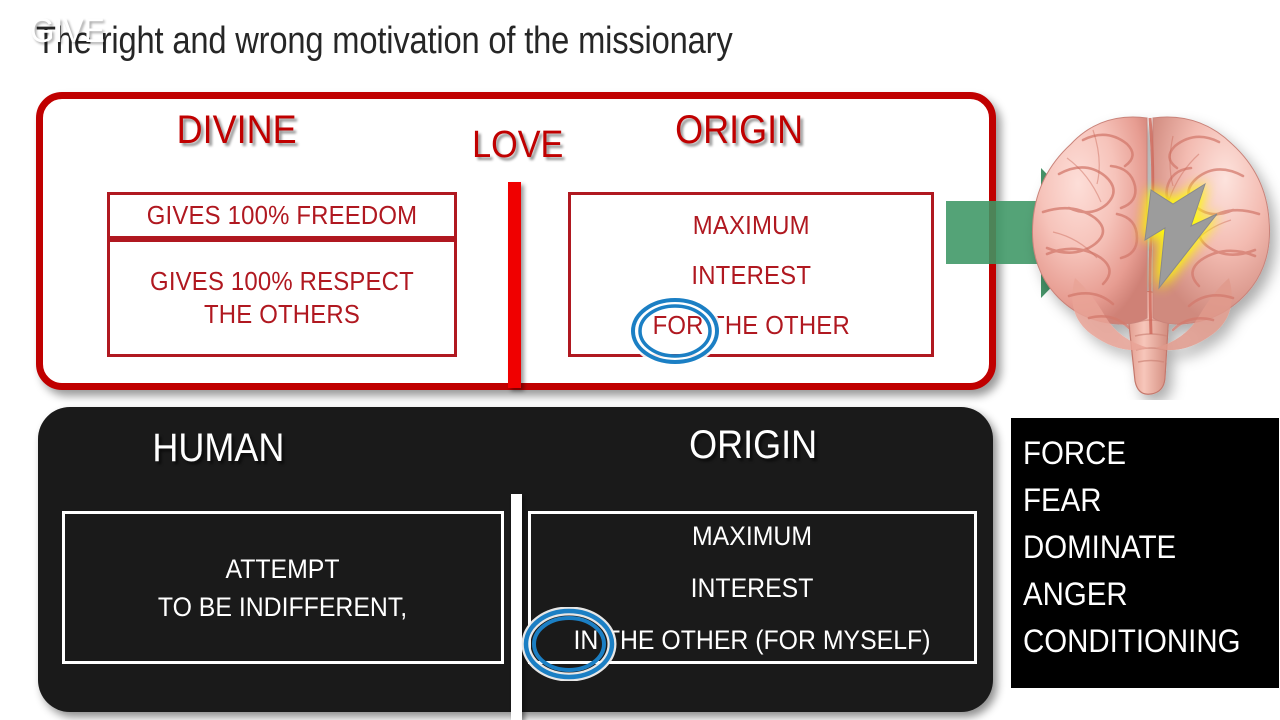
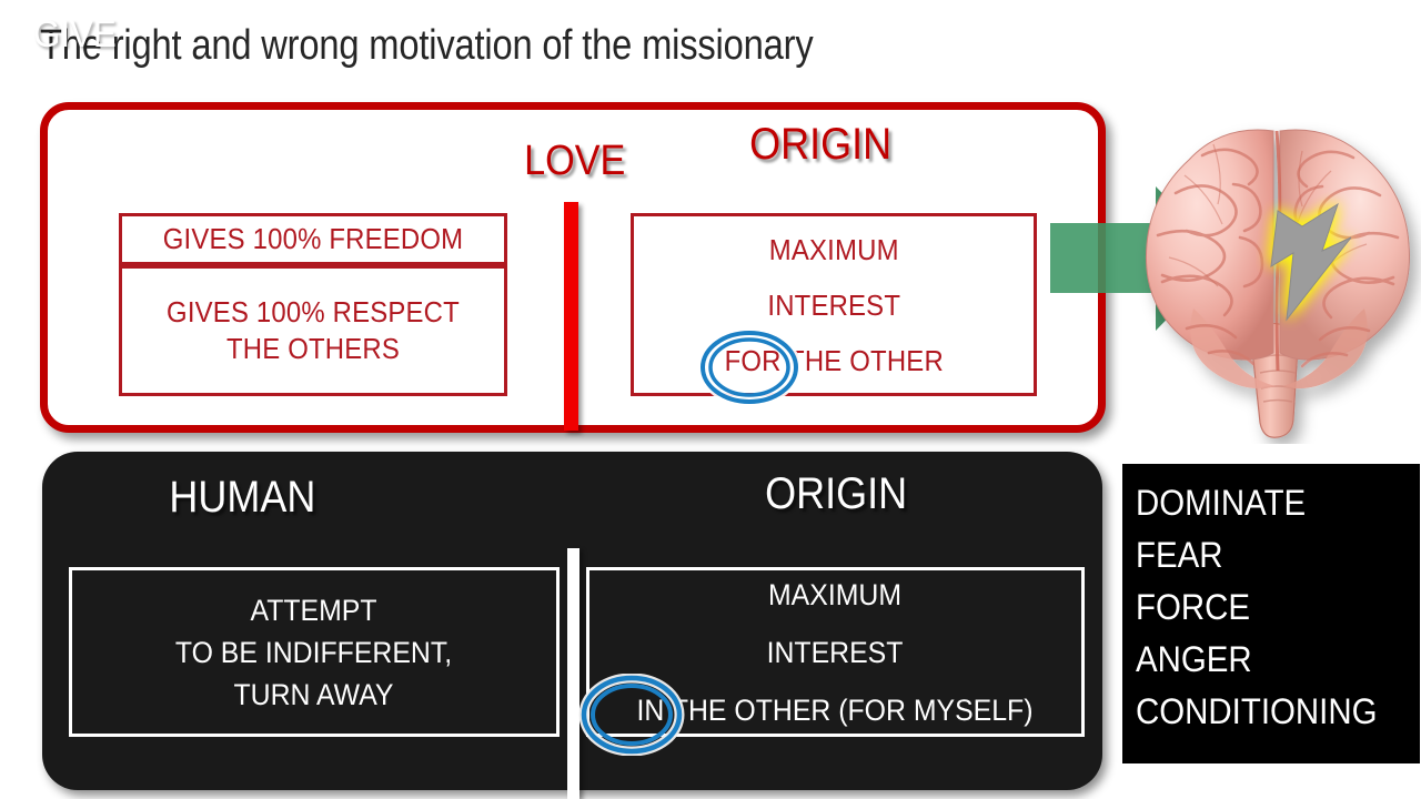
  The right and wrong motivation of the missionary
- DIVINE
  LOVE
  ORIGIN
  GIVES 100% FREEDOM
  GIVES 100% RESPECT THE OTHERS
  MAXIMUM
  INTEREST
  FOR HE OTHER
  GIVE
  HUMAN
  ORIGIN
  ATTEMPT
  TO BE INDIFFERENT,
+ TURN AWAY
  MAXIMUM
  INTEREST
  IN HE OTHER (FOR MYSELF)
- FORCE
+ DOMINATE
  FEAR
- DOMINATE
+ FORCE
  ANGER
  CONDITIONING
